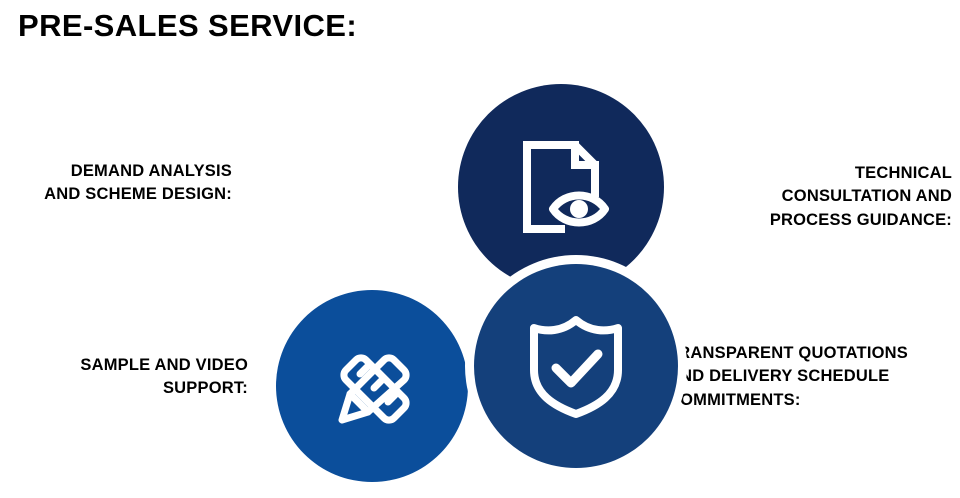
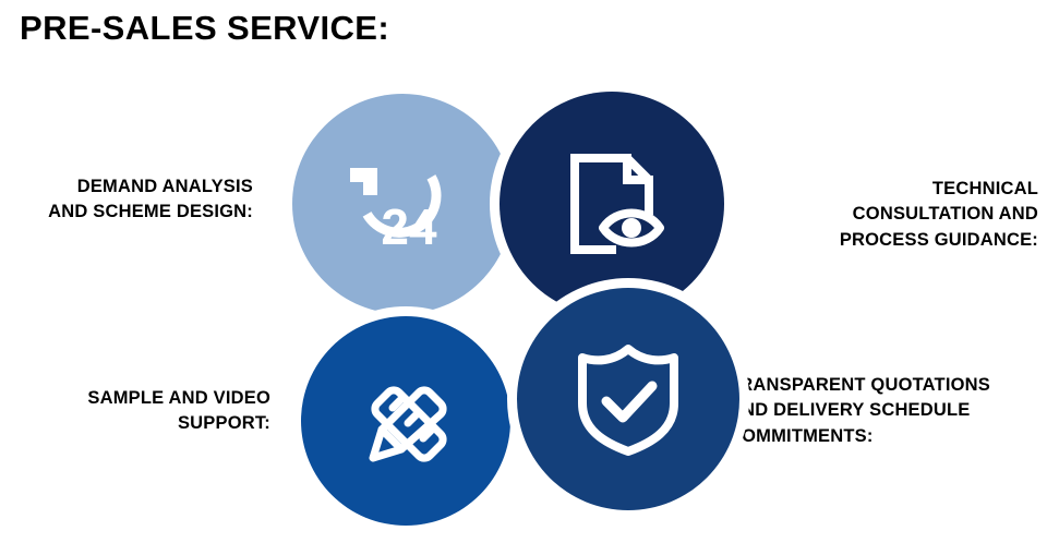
  PRE-SALES SERVICE:
+ 24
  DEMAND ANALYSIS
  AND SCHEME DESIGN:
  TECHNICAL
  CONSULTATION AND
  PROCESS GUIDANCE:
  SAMPLE AND VIDEO
  SUPPORT:
  RANSPARENT QUOTATIONS
  ND DELIVERY SCHEDULE
  COMMITMENTS:
